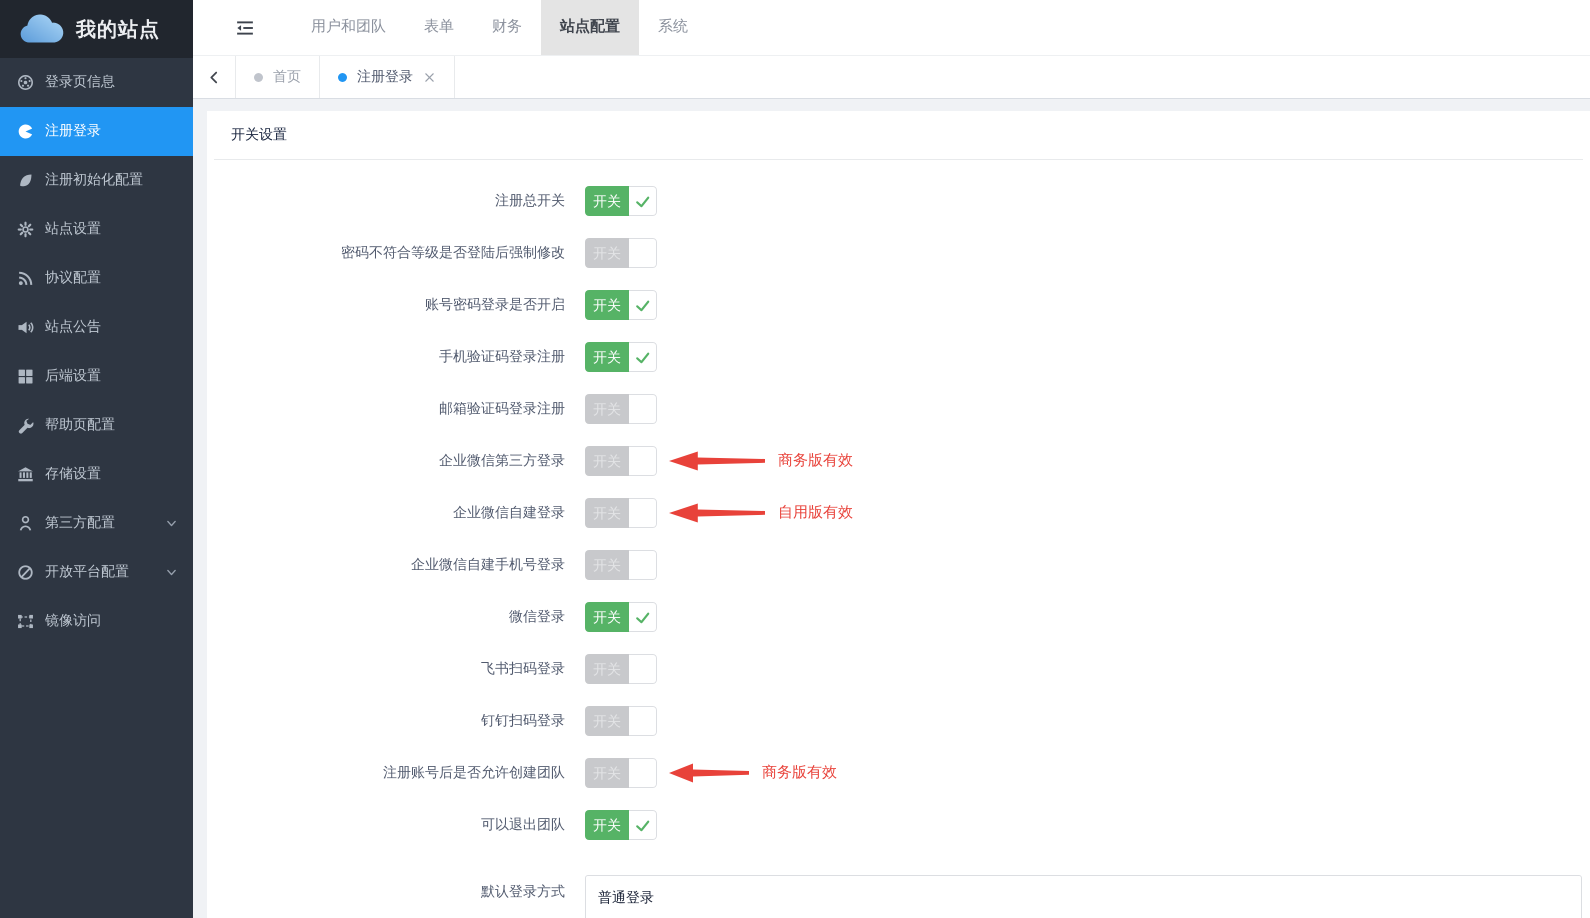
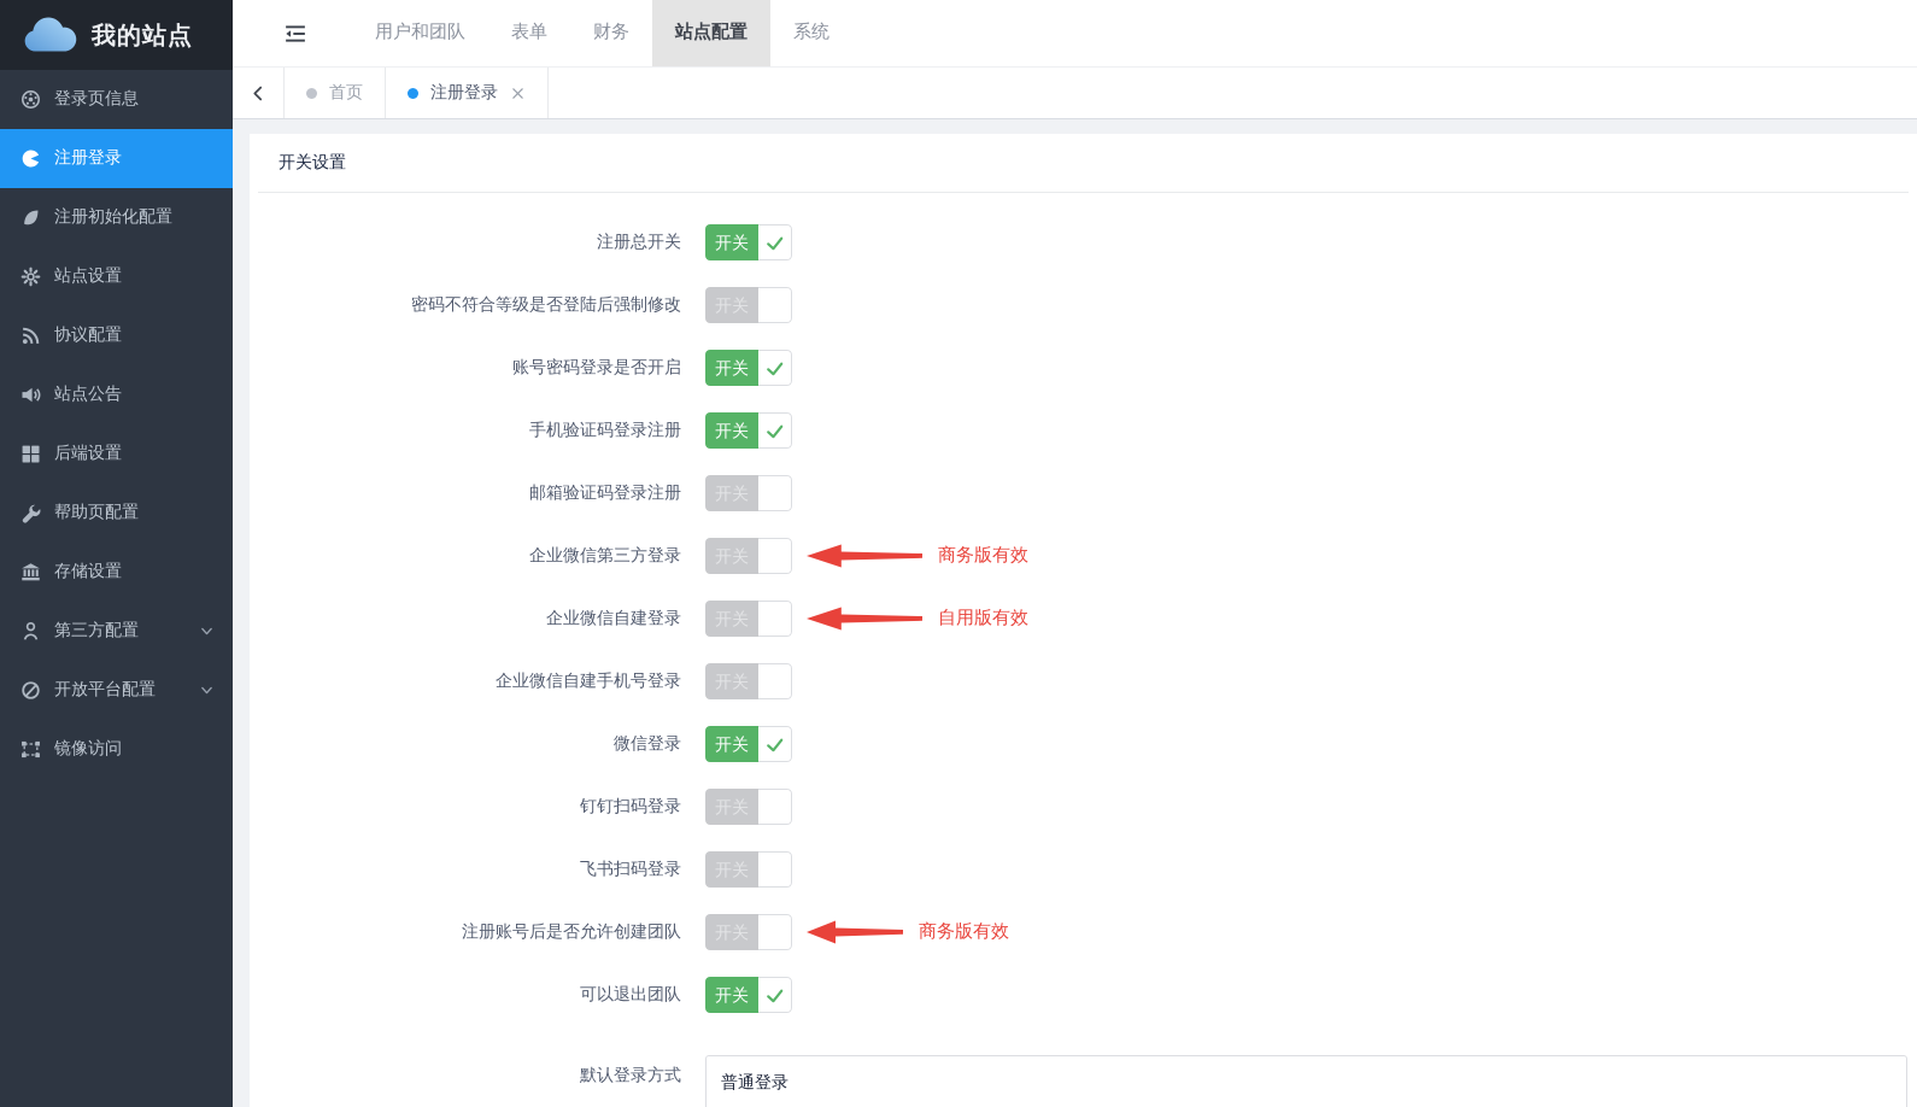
  我的站点
  登录页信息
  注册登录
  注册初始化配置
  站点设置
  协议配置
  站点公告
  后端设置
  帮助页配置
  存储设置
  第三方配置
  开放平台配置
  镜像访问
  用户和团队
  表单
  财务
  站点配置
  系统
  首页
  注册登录
  开关设置
  注册总开关
  开关
  密码不符合等级是否登陆后强制修改
  开关
  账号密码登录是否开启
  开关
  手机验证码登录注册
  开关
  邮箱验证码登录注册
  开关
  企业微信第三方登录
  开关
  商务版有效
  企业微信自建登录
  开关
  自用版有效
  企业微信自建手机号登录
  开关
  微信登录
  开关
- 飞书扫码登录
+ 钉钉扫码登录
  开关
- 钉钉扫码登录
+ 飞书扫码登录
  开关
  注册账号后是否允许创建团队
  开关
  商务版有效
  可以退出团队
  开关
  默认登录方式
  普通登录
